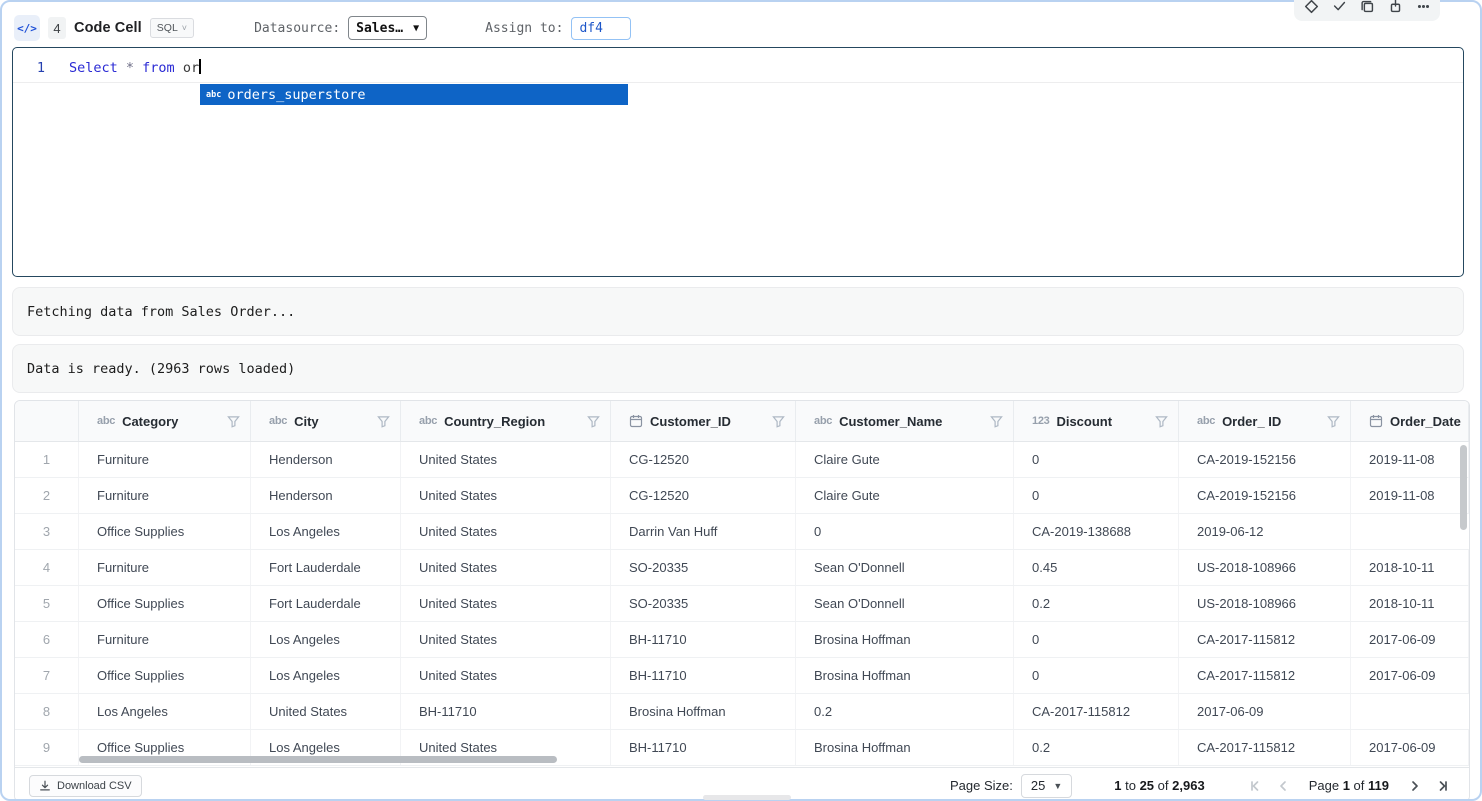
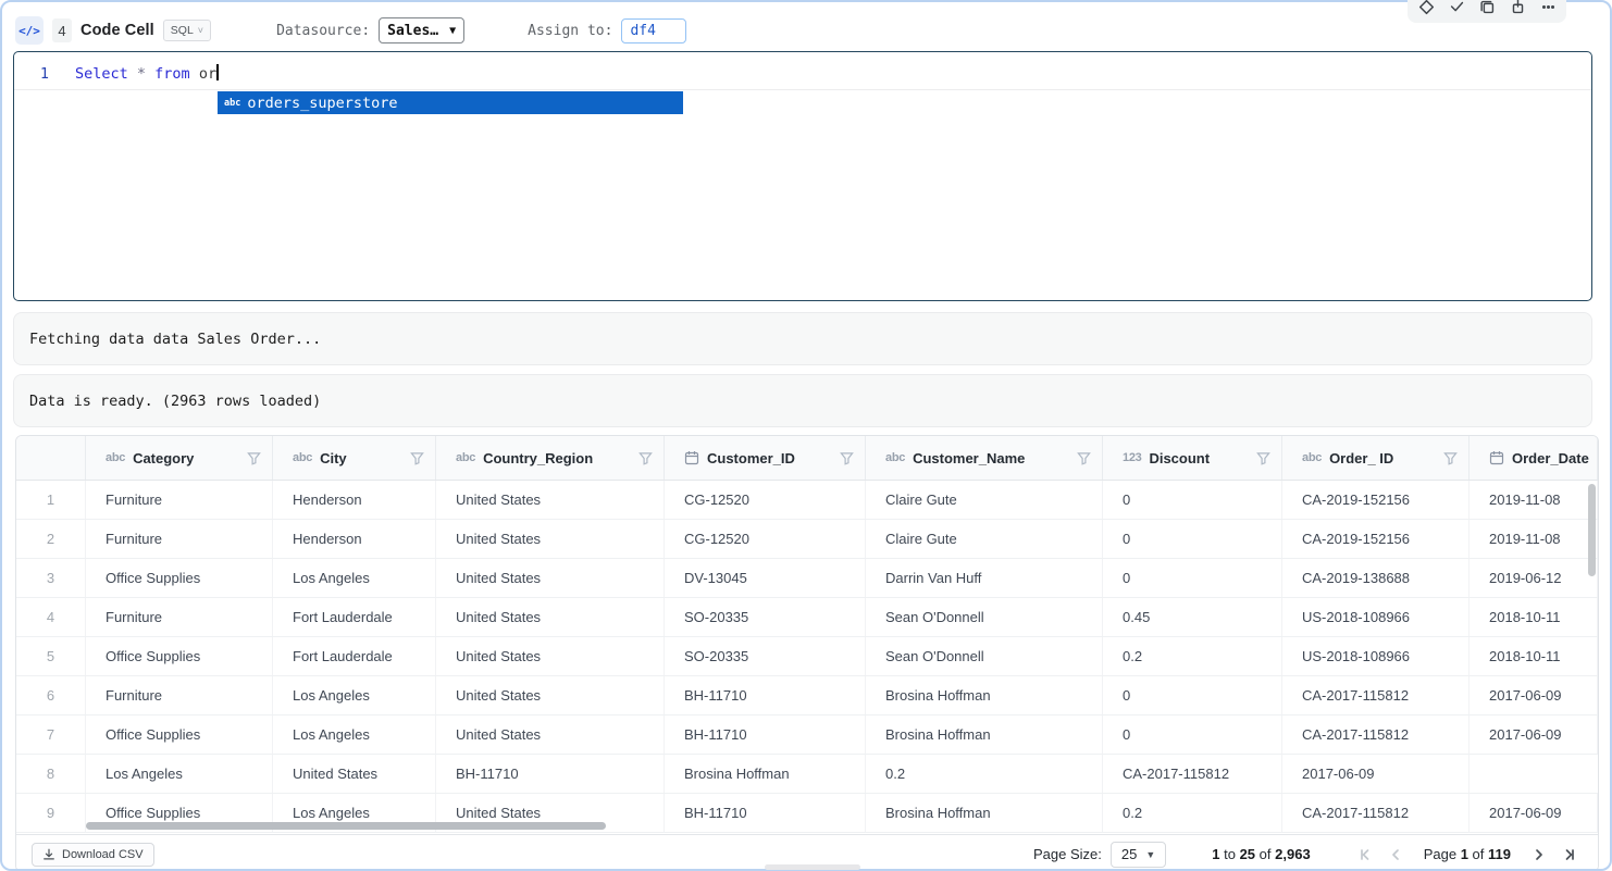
  </>
  4
  Code Cell
  SQL
  ˅
  Datasource:
  Sales…
  ▼
  Assign to:
  df4
  1
  Select * from or
  abc
  orders_superstore
- Fetching data from Sales Order...
+ Fetching data data Sales Order...
  Data is ready. (2963 rows loaded)
  abc
  Category
  abc
  City
  abc
  Country_Region
  Customer_ID
  abc
  Customer_Name
  123
  Discount
  abc
  Order_ ID
  Order_Date
  1
  Furniture
  Henderson
  United States
  CG-12520
  Claire Gute
  0
  CA-2019-152156
  2019-11-08
  2
  Furniture
  Henderson
  United States
  CG-12520
  Claire Gute
  0
  CA-2019-152156
  2019-11-08
  3
  Office Supplies
  Los Angeles
  United States
+ DV-13045
  Darrin Van Huff
  0
  CA-2019-138688
  2019-06-12
  4
  Furniture
  Fort Lauderdale
  United States
  SO-20335
  Sean O'Donnell
  0.45
  US-2018-108966
  2018-10-11
  5
  Office Supplies
  Fort Lauderdale
  United States
  SO-20335
  Sean O'Donnell
  0.2
  US-2018-108966
  2018-10-11
  6
  Furniture
  Los Angeles
  United States
  BH-11710
  Brosina Hoffman
  0
  CA-2017-115812
  2017-06-09
  7
  Office Supplies
  Los Angeles
  United States
  BH-11710
  Brosina Hoffman
  0
  CA-2017-115812
  2017-06-09
  8
  Los Angeles
  United States
  BH-11710
  Brosina Hoffman
  0.2
  CA-2017-115812
  2017-06-09
  9
  Office Supplies
  Los Angeles
  United States
  BH-11710
  Brosina Hoffman
  0.2
  CA-2017-115812
  2017-06-09
  Download CSV
  Page Size:
  25
  ▼
  1 to 25 of 2,963
  Page 1 of 119
